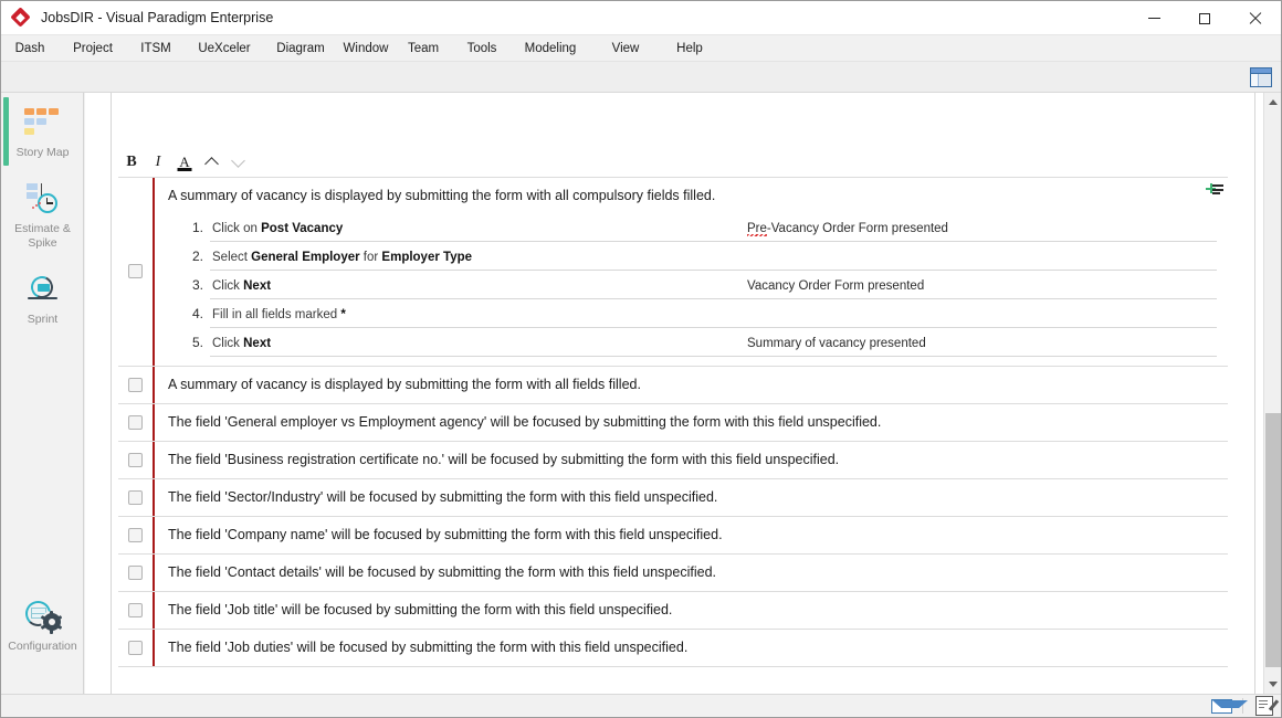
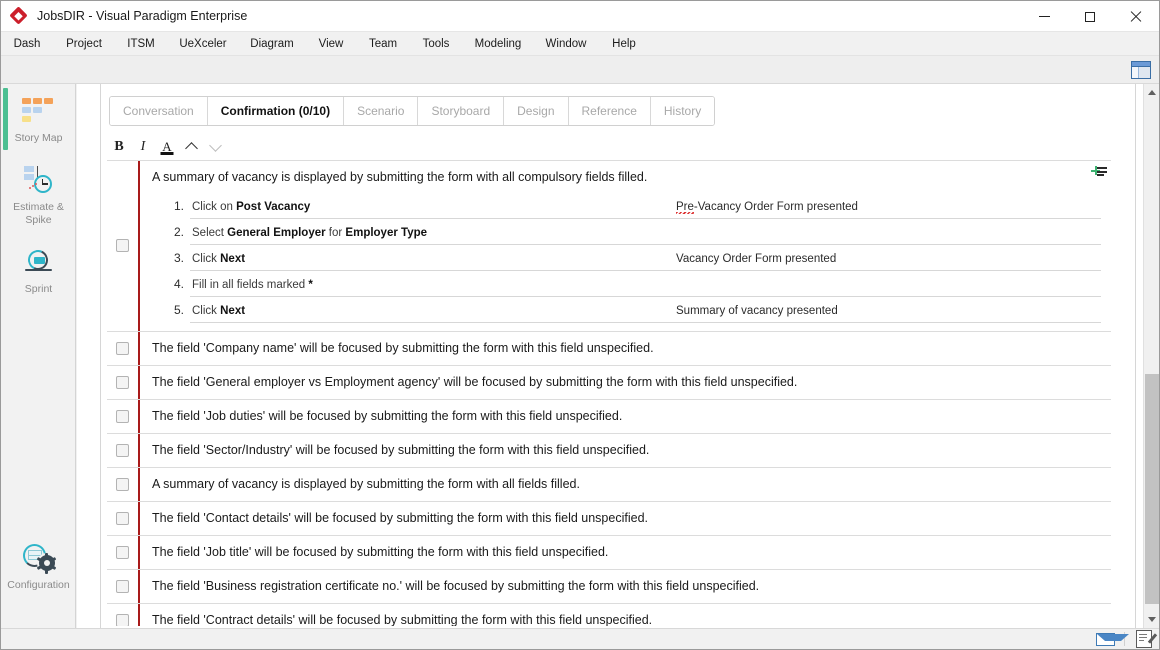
  JobsDIR - Visual Paradigm Enterprise
  Dash
  Project
  ITSM
  UeXceler
  Diagram
- Window
+ View
  Team
  Tools
  Modeling
- View
+ Window
  Help
  Story Map
  Estimate & Spike
  Sprint
  Configuration
+ Conversation
+ Confirmation (0/10)
+ Scenario
+ Storyboard
+ Design
+ Reference
+ History
  B
  I
  A
  A summary of vacancy is displayed by submitting the form with all compulsory fields filled.
  1.	Click on Post Vacancy	Pre-Vacancy Order Form presented
  2.	Select General Employer for Employer Type
  3.	Click Next	Vacancy Order Form presented
  4.	Fill in all fields marked *
  5.	Click Next	Summary of vacancy presented
- A summary of vacancy is displayed by submitting the form with all fields filled.
+ The field 'Company name' will be focused by submitting the form with this field unspecified.
  The field 'General employer vs Employment agency' will be focused by submitting the form with this field unspecified.
- The field 'Business registration certificate no.' will be focused by submitting the form with this field unspecified.
+ The field 'Job duties' will be focused by submitting the form with this field unspecified.
  The field 'Sector/Industry' will be focused by submitting the form with this field unspecified.
- The field 'Company name' will be focused by submitting the form with this field unspecified.
+ A summary of vacancy is displayed by submitting the form with all fields filled.
  The field 'Contact details' will be focused by submitting the form with this field unspecified.
  The field 'Job title' will be focused by submitting the form with this field unspecified.
- The field 'Job duties' will be focused by submitting the form with this field unspecified.
+ The field 'Business registration certificate no.' will be focused by submitting the form with this field unspecified.
+ The field 'Contract details' will be focused by submitting the form with this field unspecified.
